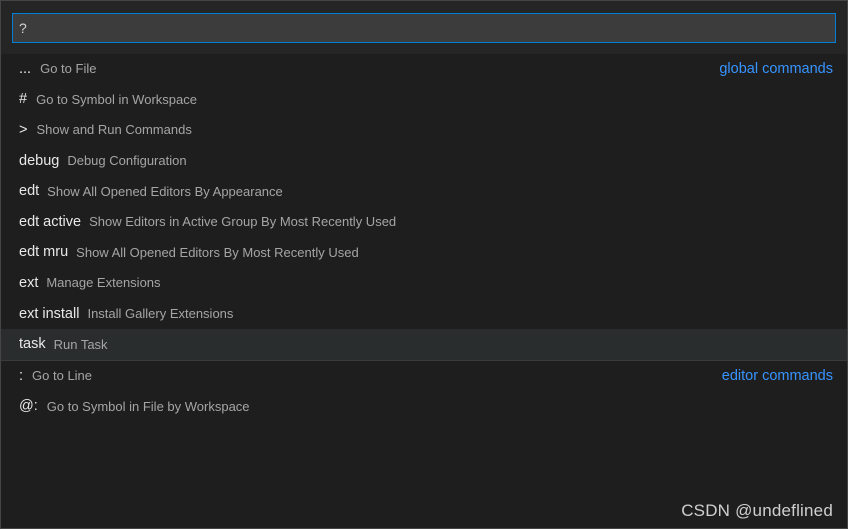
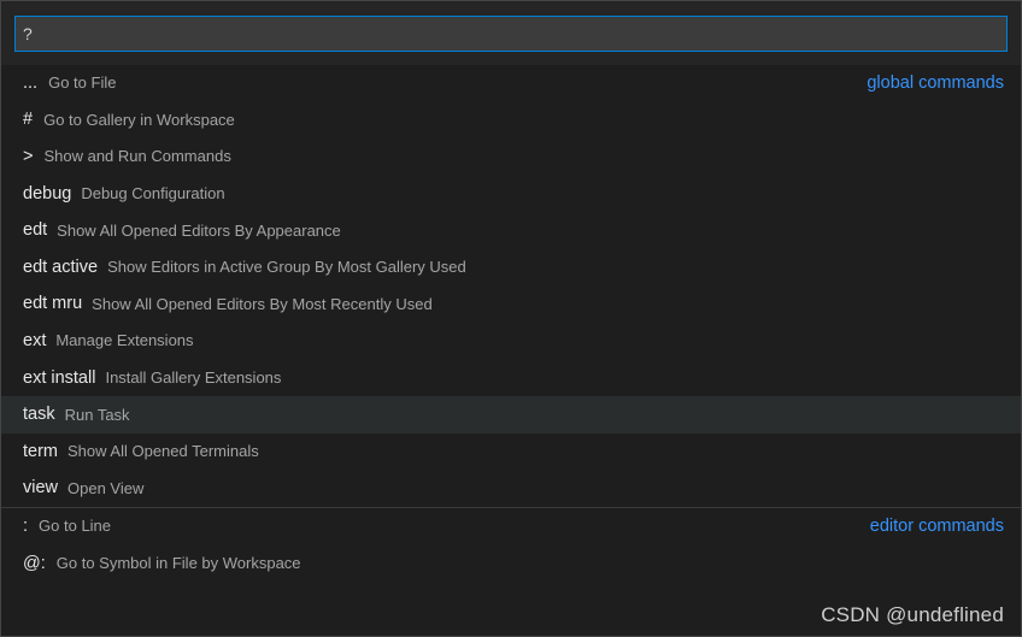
  ?
  ...
  Go to File
  global commands
  #
- Go to Symbol in Workspace
+ Go to Gallery in Workspace
  >
  Show and Run Commands
  debug
  Debug Configuration
  edt
  Show All Opened Editors By Appearance
  edt active
- Show Editors in Active Group By Most Recently Used
+ Show Editors in Active Group By Most Gallery Used
  edt mru
  Show All Opened Editors By Most Recently Used
  ext
  Manage Extensions
  ext install
  Install Gallery Extensions
  task
  Run Task
+ term
+ Show All Opened Terminals
+ view
+ Open View
  :
  Go to Line
  editor commands
  @:
  Go to Symbol in File by Workspace
  CSDN @undeflined
